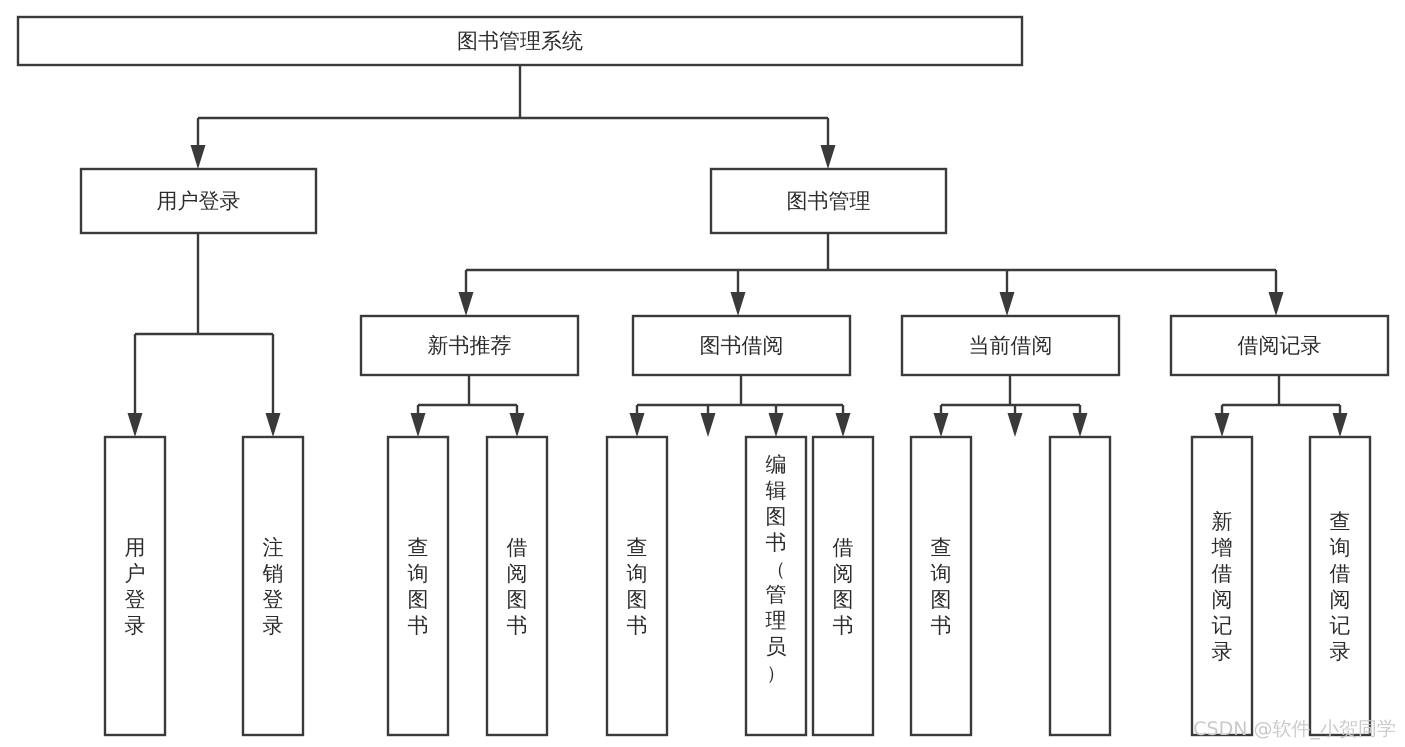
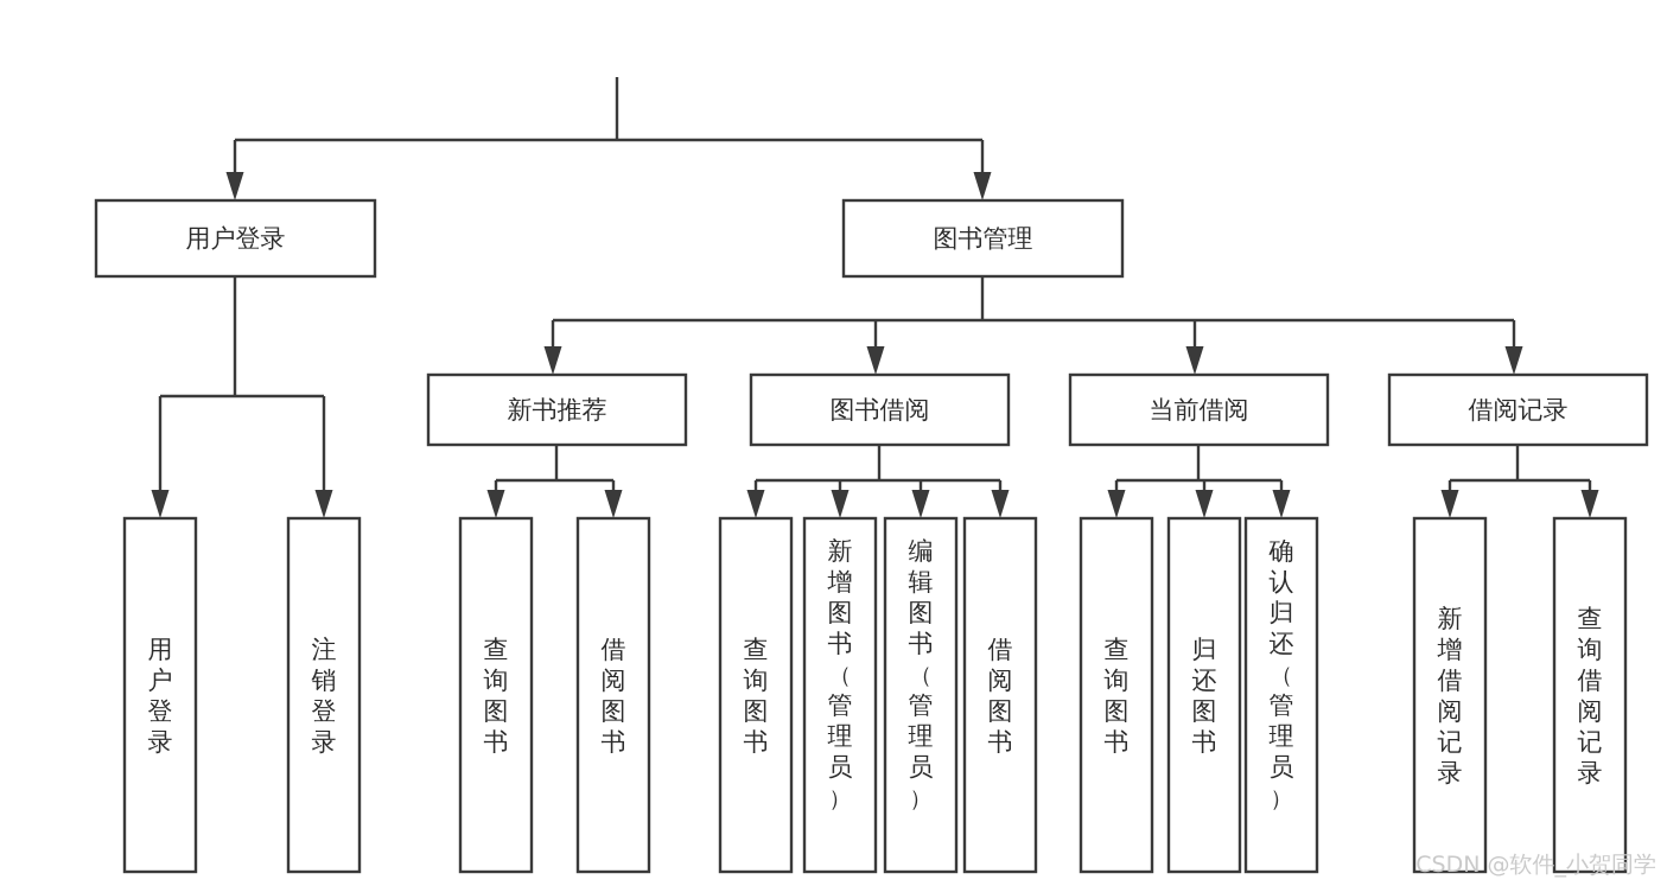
- 图书管理系统
  用户登录
  图书管理
  新书推荐
  图书借阅
  当前借阅
  借阅记录
  用户登录
  注销登录
  查询图书
  借阅图书
  查询图书
+ 新增图书（管理员）
  编辑图书（管理员）
  借阅图书
  查询图书
+ 归还图书
+ 确认归还（管理员）
  新增借阅记录
  查询借阅记录
  CSDN @软件_小贺同学
